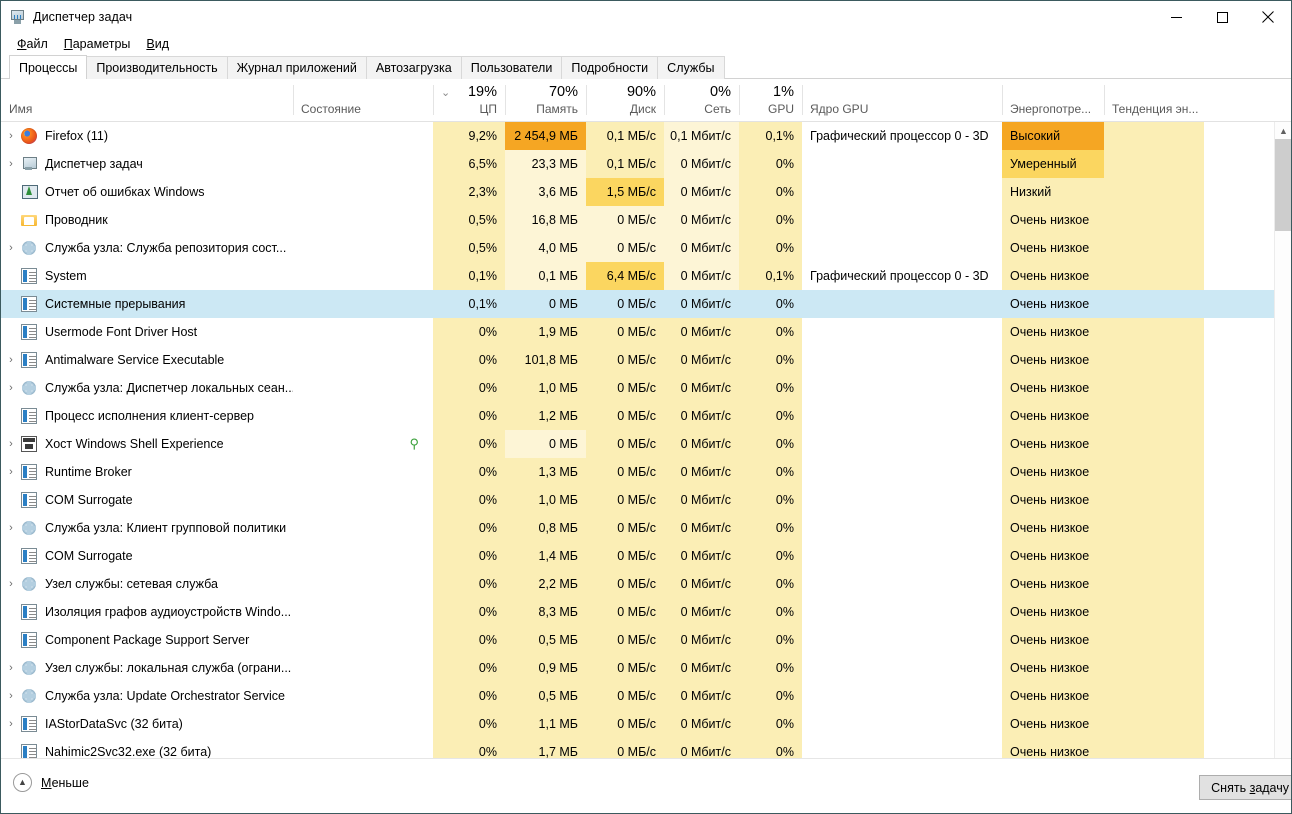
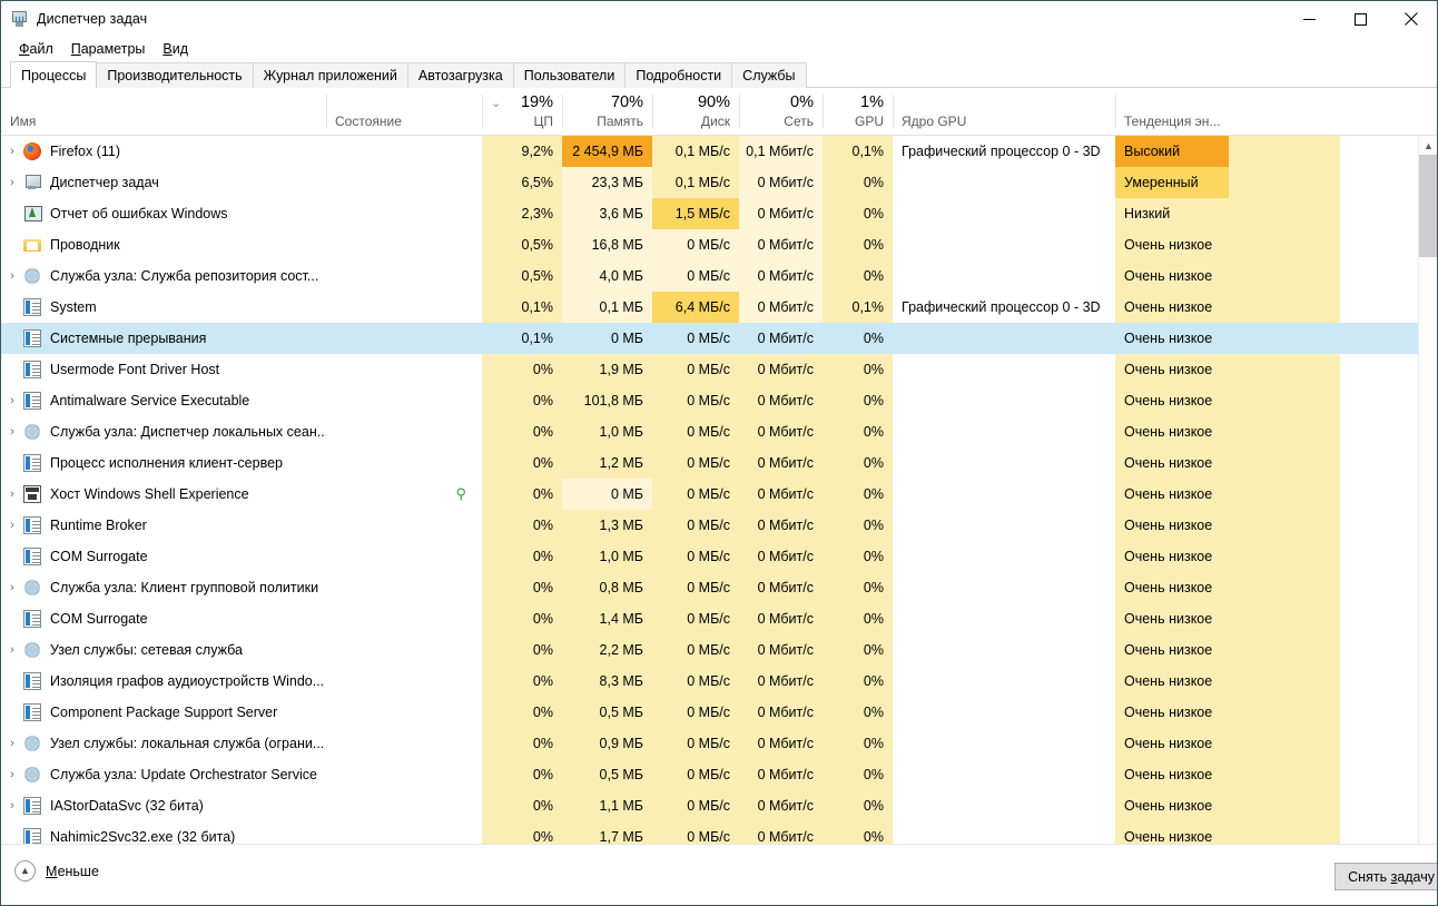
  Диспетчер задач
  Файл
  Параметры
  Вид
  Процессы
  Производительность
  Журнал приложений
  Автозагрузка
  Пользователи
  Подробности
  Службы
  Имя
  Состояние
  ⌄
  19%
  ЦП
  70%
  Память
  90%
  Диск
  0%
  Сеть
  1%
  GPU
  Ядро GPU
- Энергопотре...
  Тенденция эн...
  ›
  Firefox (11)
  9,2%
  2 454,9 МБ
  0,1 МБ/с
  0,1 Мбит/с
  0,1%
  Графический процессор 0 - 3D
  Высокий
  ›
  Диспетчер задач
  6,5%
  23,3 МБ
  0,1 МБ/с
  0 Мбит/с
  0%
  Умеренный
  Отчет об ошибках Windows
  2,3%
  3,6 МБ
  1,5 МБ/с
  0 Мбит/с
  0%
  Низкий
  Проводник
  0,5%
  16,8 МБ
  0 МБ/с
  0 Мбит/с
  0%
  Очень низкое
  ›
  Служба узла: Служба репозитория сост...
  0,5%
  4,0 МБ
  0 МБ/с
  0 Мбит/с
  0%
  Очень низкое
  System
  0,1%
  0,1 МБ
  6,4 МБ/с
  0 Мбит/с
  0,1%
  Графический процессор 0 - 3D
  Очень низкое
  Системные прерывания
  0,1%
  0 МБ
  0 МБ/с
  0 Мбит/с
  0%
  Очень низкое
  Usermode Font Driver Host
  0%
  1,9 МБ
  0 МБ/с
  0 Мбит/с
  0%
  Очень низкое
  ›
  Antimalware Service Executable
  0%
  101,8 МБ
  0 МБ/с
  0 Мбит/с
  0%
  Очень низкое
  ›
  Служба узла: Диспетчер локальных сеан..
  0%
  1,0 МБ
  0 МБ/с
  0 Мбит/с
  0%
  Очень низкое
  Процесс исполнения клиент-сервер
  0%
  1,2 МБ
  0 МБ/с
  0 Мбит/с
  0%
  Очень низкое
  ›
  Хост Windows Shell Experience
  ⚲
  0%
  0 МБ
  0 МБ/с
  0 Мбит/с
  0%
  Очень низкое
  ›
  Runtime Broker
  0%
  1,3 МБ
  0 МБ/с
  0 Мбит/с
  0%
  Очень низкое
  COM Surrogate
  0%
  1,0 МБ
  0 МБ/с
  0 Мбит/с
  0%
  Очень низкое
  ›
  Служба узла: Клиент групповой политики
  0%
  0,8 МБ
  0 МБ/с
  0 Мбит/с
  0%
  Очень низкое
  COM Surrogate
  0%
  1,4 МБ
  0 МБ/с
  0 Мбит/с
  0%
  Очень низкое
  ›
  Узел службы: сетевая служба
  0%
  2,2 МБ
  0 МБ/с
  0 Мбит/с
  0%
  Очень низкое
  Изоляция графов аудиоустройств Windo...
  0%
  8,3 МБ
  0 МБ/с
  0 Мбит/с
  0%
  Очень низкое
  Component Package Support Server
  0%
  0,5 МБ
  0 МБ/с
  0 Мбит/с
  0%
  Очень низкое
  ›
  Узел службы: локальная служба (ограни...
  0%
  0,9 МБ
  0 МБ/с
  0 Мбит/с
  0%
  Очень низкое
  ›
  Служба узла: Update Orchestrator Service
  0%
  0,5 МБ
  0 МБ/с
  0 Мбит/с
  0%
  Очень низкое
  ›
  IAStorDataSvc (32 бита)
  0%
  1,1 МБ
  0 МБ/с
  0 Мбит/с
  0%
  Очень низкое
  ›
  Nahimic2Svc32.exe (32 бита)
  0%
  1,7 МБ
  0 МБ/с
  0 Мбит/с
  0%
  Очень низкое
  ▲
  ▲
  Меньше
  Снять задачу
